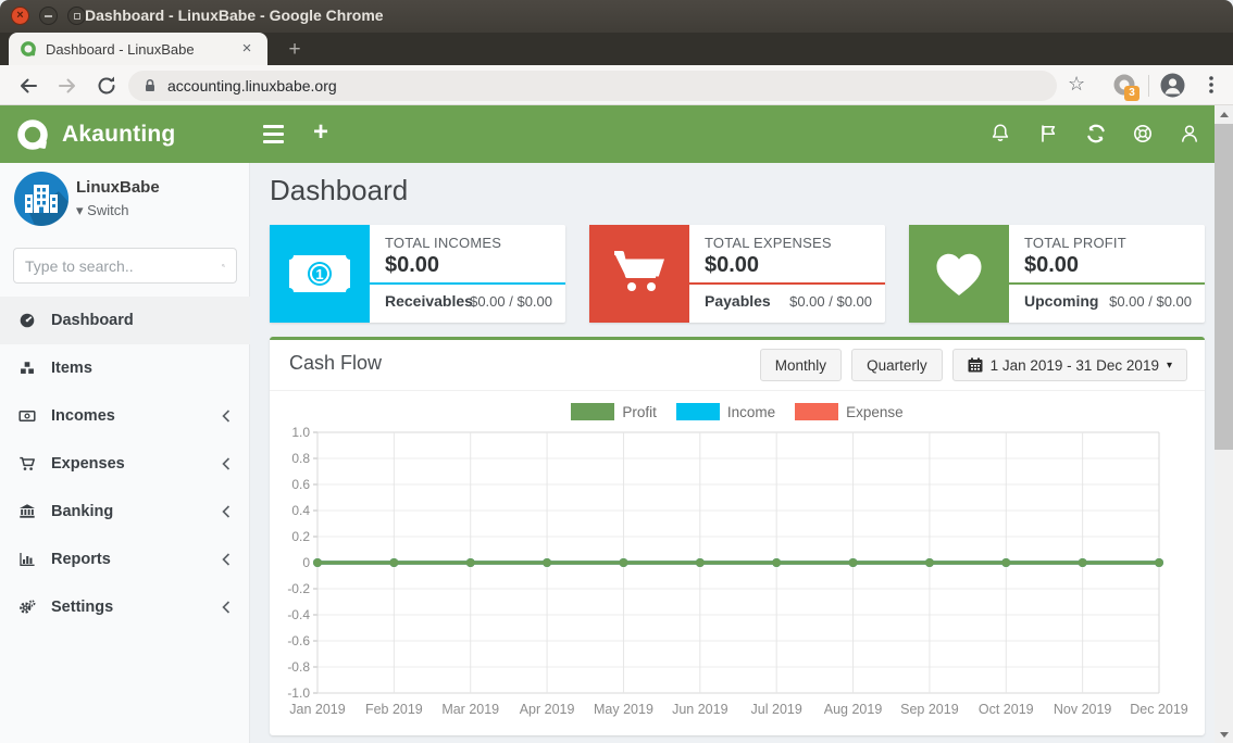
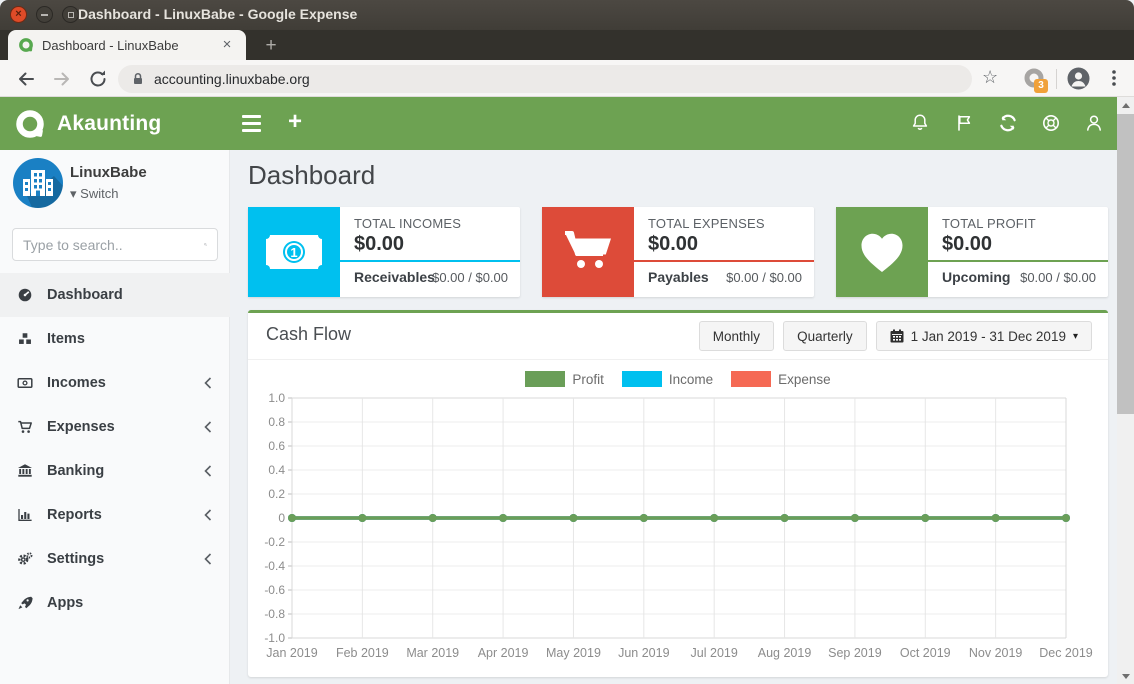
  ×
- Dashboard - LinuxBabe - Google Chrome
+ Dashboard - LinuxBabe - Google Expense
  Dashboard - LinuxBabe
  ×
  +
  accounting.linuxbabe.org
  ☆
  3
  Akaunting
  +
  LinuxBabe
  ▾ Switch
  Type to search..
  Dashboard
  Items
  Incomes
  Expenses
  Banking
  Reports
  Settings
+ Apps
  Dashboard
  1
  TOTAL INCOMES
  $0.00
  Receivables
  $0.00 / $0.00
  TOTAL EXPENSES
  $0.00
  Payables
  $0.00 / $0.00
  TOTAL PROFIT
  $0.00
  Upcoming
  $0.00 / $0.00
  Cash Flow
  Monthly
  Quarterly
  1 Jan 2019 - 31 Dec 2019
  ▾
  Profit
  Income
  Expense
  -1.0
  -0.8
  -0.6
  -0.4
  -0.2
  0
  0.2
  0.4
  0.6
  0.8
  1.0
  Jan 2019
  Feb 2019
  Mar 2019
  Apr 2019
  May 2019
  Jun 2019
  Jul 2019
  Aug 2019
  Sep 2019
  Oct 2019
  Nov 2019
  Dec 2019
